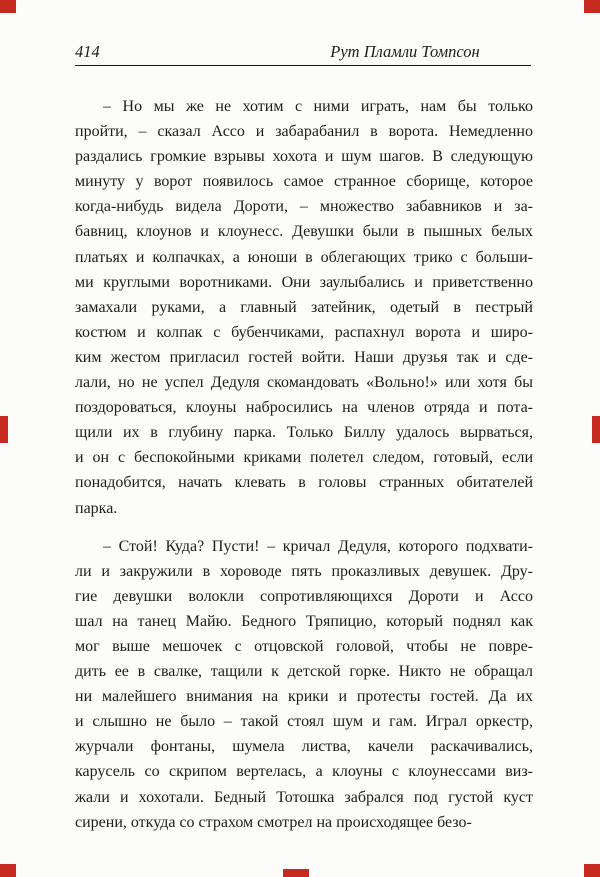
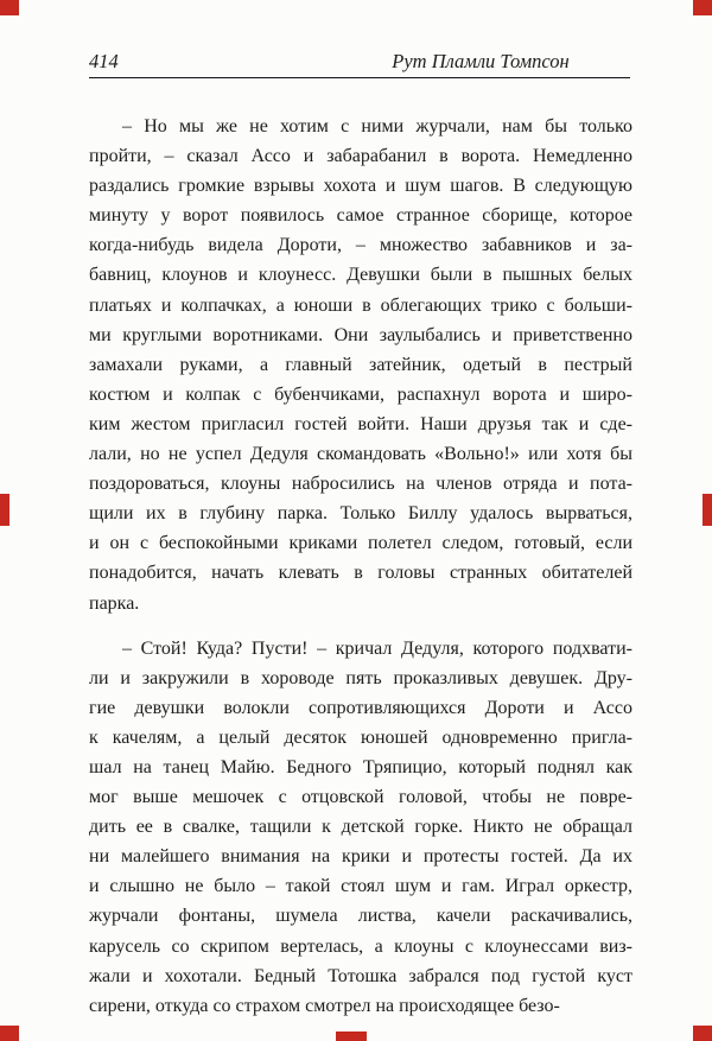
  414
  Рут Пламли Томпсон
- – Но мы же не хотим с ними играть, нам бы только
+ – Но мы же не хотим с ними журчали, нам бы только
  пройти, – сказал Ассо и забарабанил в ворота. Немедленно
  раздались громкие взрывы хохота и шум шагов. В следующую
  минуту у ворот появилось самое странное сборище, которое
  когда-нибудь видела Дороти, – множество забавников и за-
  бавниц, клоунов и клоунесс. Девушки были в пышных белых
  платьях и колпачках, а юноши в облегающих трико с больши-
  ми круглыми воротниками. Они заулыбались и приветственно
  замахали руками, а главный затейник, одетый в пестрый
  костюм и колпак с бубенчиками, распахнул ворота и широ-
  ким жестом пригласил гостей войти. Наши друзья так и сде-
  лали, но не успел Дедуля скомандовать «Вольно!» или хотя бы
  поздороваться, клоуны набросились на членов отряда и пота-
  щили их в глубину парка. Только Биллу удалось вырваться,
  и он с беспокойными криками полетел следом, готовый, если
  понадобится, начать клевать в головы странных обитателей
  парка.
  – Стой! Куда? Пусти! – кричал Дедуля, которого подхвати-
  ли и закружили в хороводе пять проказливых девушек. Дру-
  гие девушки волокли сопротивляющихся Дороти и Ассо
+ к качелям, а целый десяток юношей одновременно пригла-
  шал на танец Майю. Бедного Тряпицио, который поднял как
  мог выше мешочек с отцовской головой, чтобы не повре-
  дить ее в свалке, тащили к детской горке. Никто не обращал
  ни малейшего внимания на крики и протесты гостей. Да их
  и слышно не было – такой стоял шум и гам. Играл оркестр,
  журчали фонтаны, шумела листва, качели раскачивались,
  карусель со скрипом вертелась, а клоуны с клоунессами виз-
  жали и хохотали. Бедный Тотошка забрался под густой куст
  сирени, откуда со страхом смотрел на происходящее безо-
